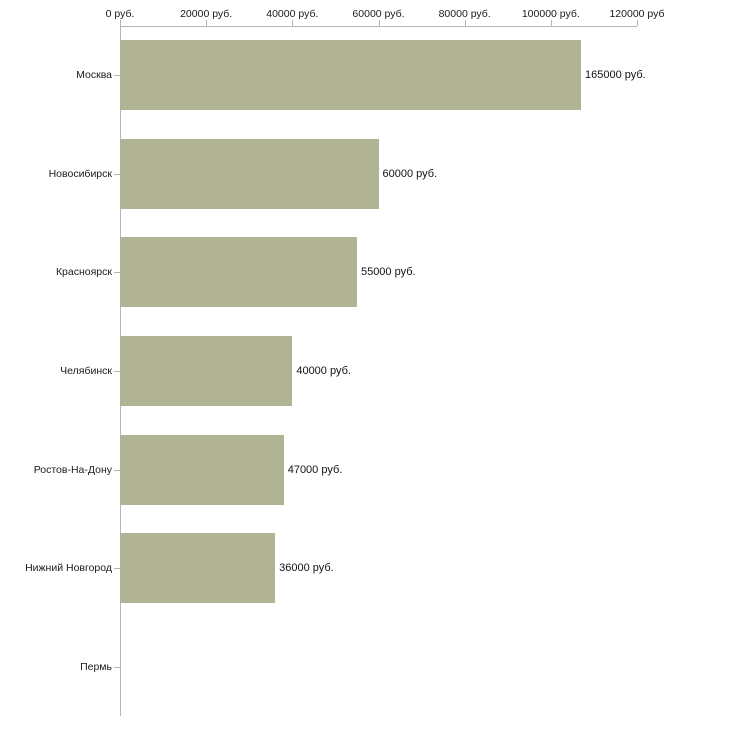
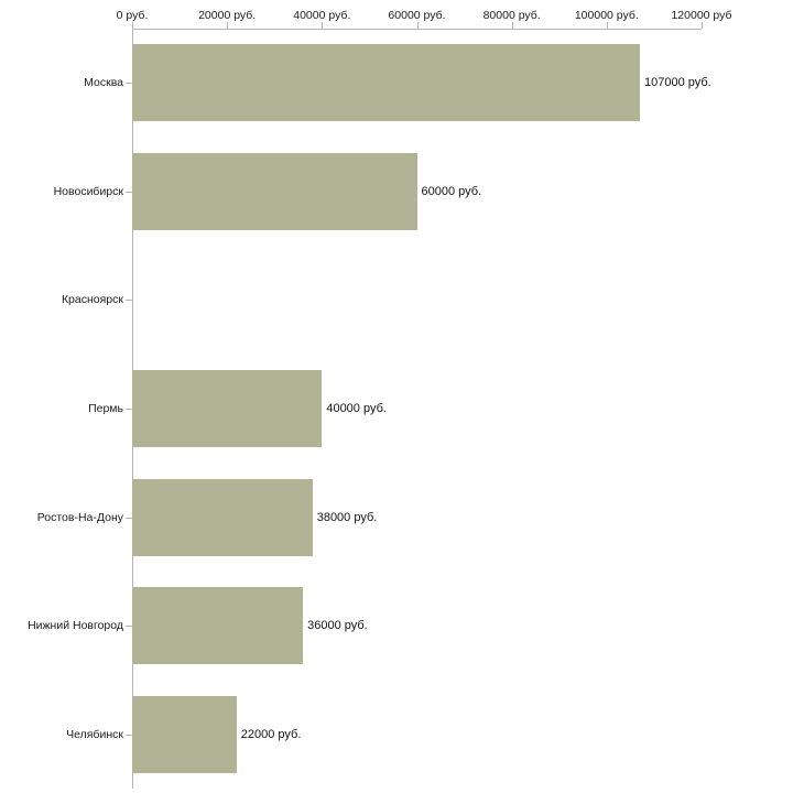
  0 руб.
  20000 руб.
  40000 руб.
  60000 руб.
  80000 руб.
  100000 руб.
  120000 руб
  Москва
  Новосибирск
  Красноярск
- Челябинск
+ Пермь
  Ростов-На-Дону
  Нижний Новгород
- Пермь
+ Челябинск
- 165000 руб.
+ 107000 руб.
  60000 руб.
- 55000 руб.
  40000 руб.
- 47000 руб.
+ 38000 руб.
  36000 руб.
+ 22000 руб.
